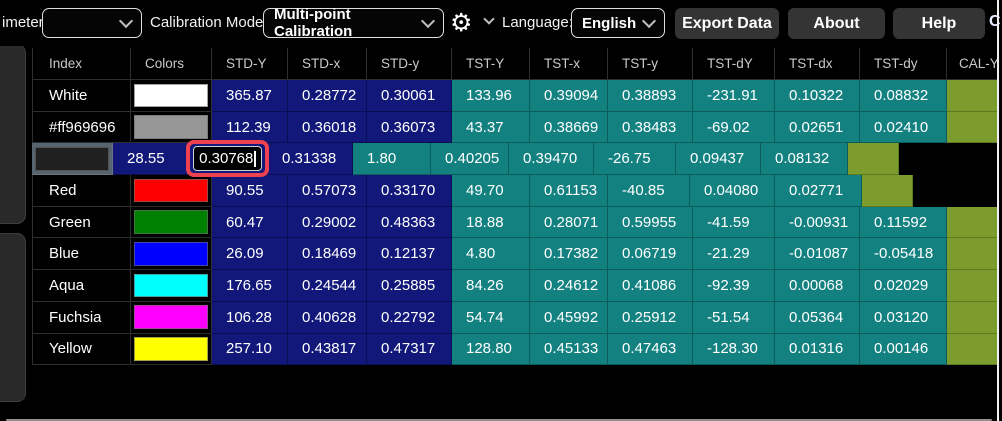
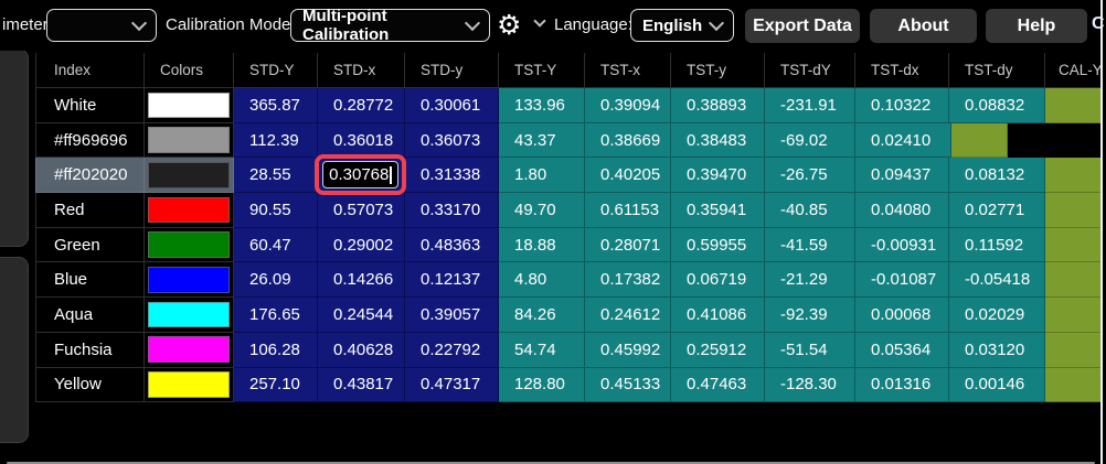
  imete
  Calibration Mode
  Multi-point Calibration
  ⚙
  Language
  English
  Export Data
  About
  Help
  Index
  Colors
  STD-Y
  STD-x
  STD-y
  TST-Y
  TST-x
  TST-y
  TST-dY
  TST-dx
  TST-dy
  CAL-Y
  White
  365.87
  0.28772
  0.30061
  133.96
  0.39094
  0.38893
  -231.91
  0.10322
  0.08832
  #ff969696
  112.39
  0.36018
  0.36073
  43.37
  0.38669
  0.38483
  -69.02
- 0.02651
  0.02410
+ #ff202020
  28.55
  0.30768
  0.31338
  1.80
  0.40205
  0.39470
  -26.75
  0.09437
  0.08132
  Red
  90.55
  0.57073
  0.33170
  49.70
  0.61153
+ 0.35941
  -40.85
  0.04080
  0.02771
  Green
  60.47
  0.29002
  0.48363
  18.88
  0.28071
  0.59955
  -41.59
  -0.00931
  0.11592
  Blue
  26.09
- 0.18469
+ 0.14266
  0.12137
  4.80
  0.17382
  0.06719
  -21.29
  -0.01087
  -0.05418
  Aqua
  176.65
  0.24544
- 0.25885
+ 0.39057
  84.26
  0.24612
  0.41086
  -92.39
  0.00068
  0.02029
  Fuchsia
  106.28
  0.40628
  0.22792
  54.74
  0.45992
  0.25912
  -51.54
  0.05364
  0.03120
  Yellow
  257.10
  0.43817
  0.47317
  128.80
  0.45133
  0.47463
  -128.30
  0.01316
  0.00146
  C
